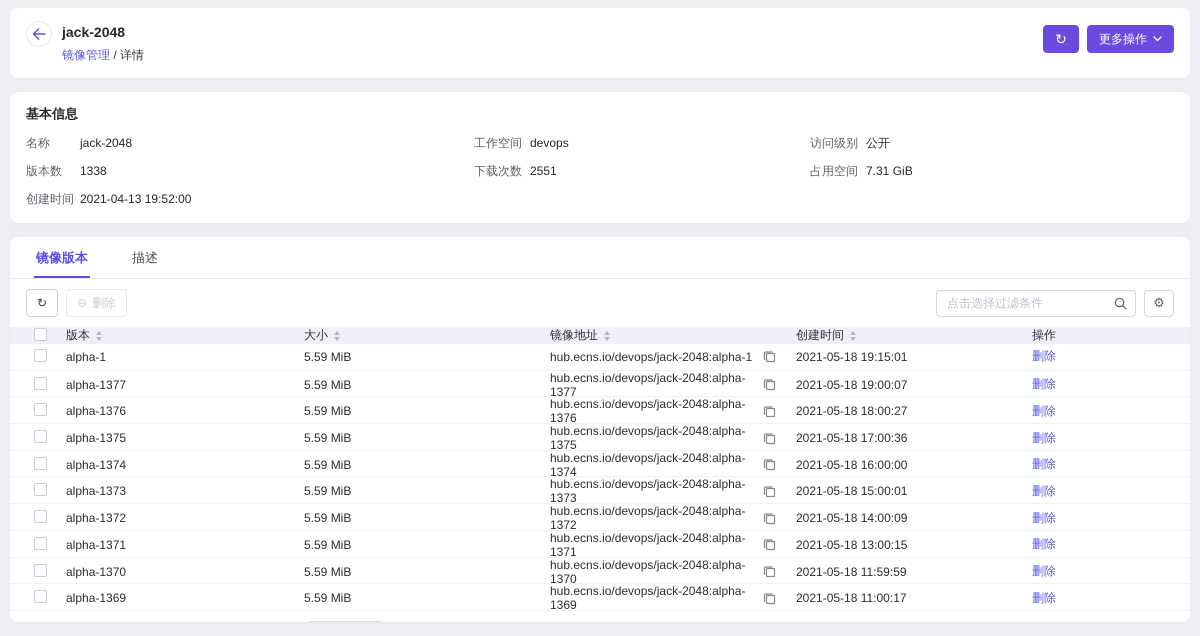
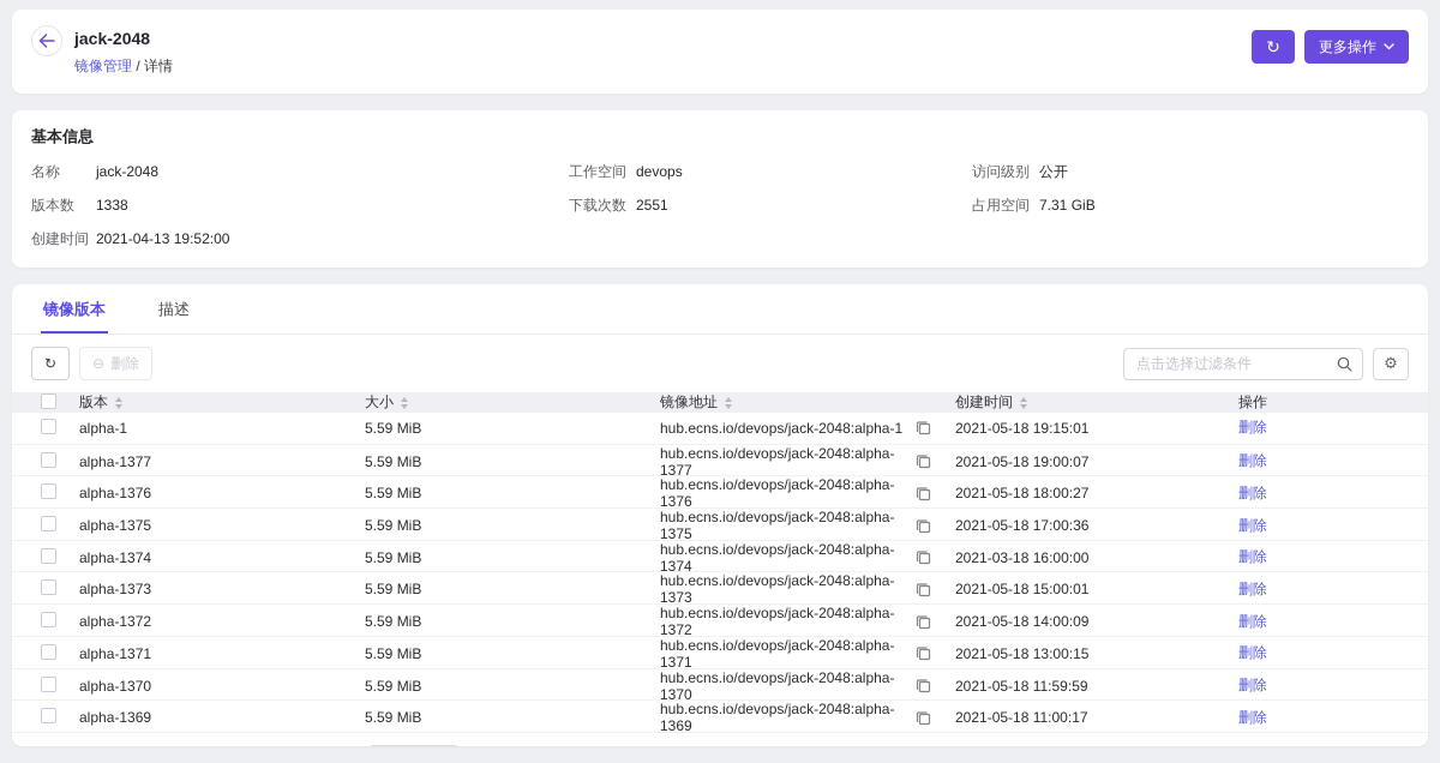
  jack-2048
  镜像管理 / 详情
  ↻
  更多操作
  基本信息
  名称
  jack-2048
  工作空间
  devops
  访问级别
  公开
  版本数
  1338
  下载次数
  2551
  占用空间
  7.31 GiB
  创建时间
  2021-04-13 19:52:00
  镜像版本
  描述
  ↻
  ⊖
  删除
  点击选择过滤条件
  ⚙
  版本
  大小
  镜像地址
  创建时间
  操作
  alpha-1
  5.59 MiB
  hub.ecns.io/devops/jack-2048:alpha-1
  2021-05-18 19:15:01
  删除
  alpha-1377
  5.59 MiB
  hub.ecns.io/devops/jack-2048:alpha-1377
  2021-05-18 19:00:07
  删除
  alpha-1376
  5.59 MiB
  hub.ecns.io/devops/jack-2048:alpha-1376
  2021-05-18 18:00:27
  删除
  alpha-1375
  5.59 MiB
  hub.ecns.io/devops/jack-2048:alpha-1375
  2021-05-18 17:00:36
  删除
  alpha-1374
  5.59 MiB
  hub.ecns.io/devops/jack-2048:alpha-1374
- 2021-05-18 16:00:00
+ 2021-03-18 16:00:00
  删除
  alpha-1373
  5.59 MiB
  hub.ecns.io/devops/jack-2048:alpha-1373
  2021-05-18 15:00:01
  删除
  alpha-1372
  5.59 MiB
  hub.ecns.io/devops/jack-2048:alpha-1372
  2021-05-18 14:00:09
  删除
  alpha-1371
  5.59 MiB
  hub.ecns.io/devops/jack-2048:alpha-1371
  2021-05-18 13:00:15
  删除
  alpha-1370
  5.59 MiB
  hub.ecns.io/devops/jack-2048:alpha-1370
  2021-05-18 11:59:59
  删除
  alpha-1369
  5.59 MiB
  hub.ecns.io/devops/jack-2048:alpha-1369
  2021-05-18 11:00:17
  删除
